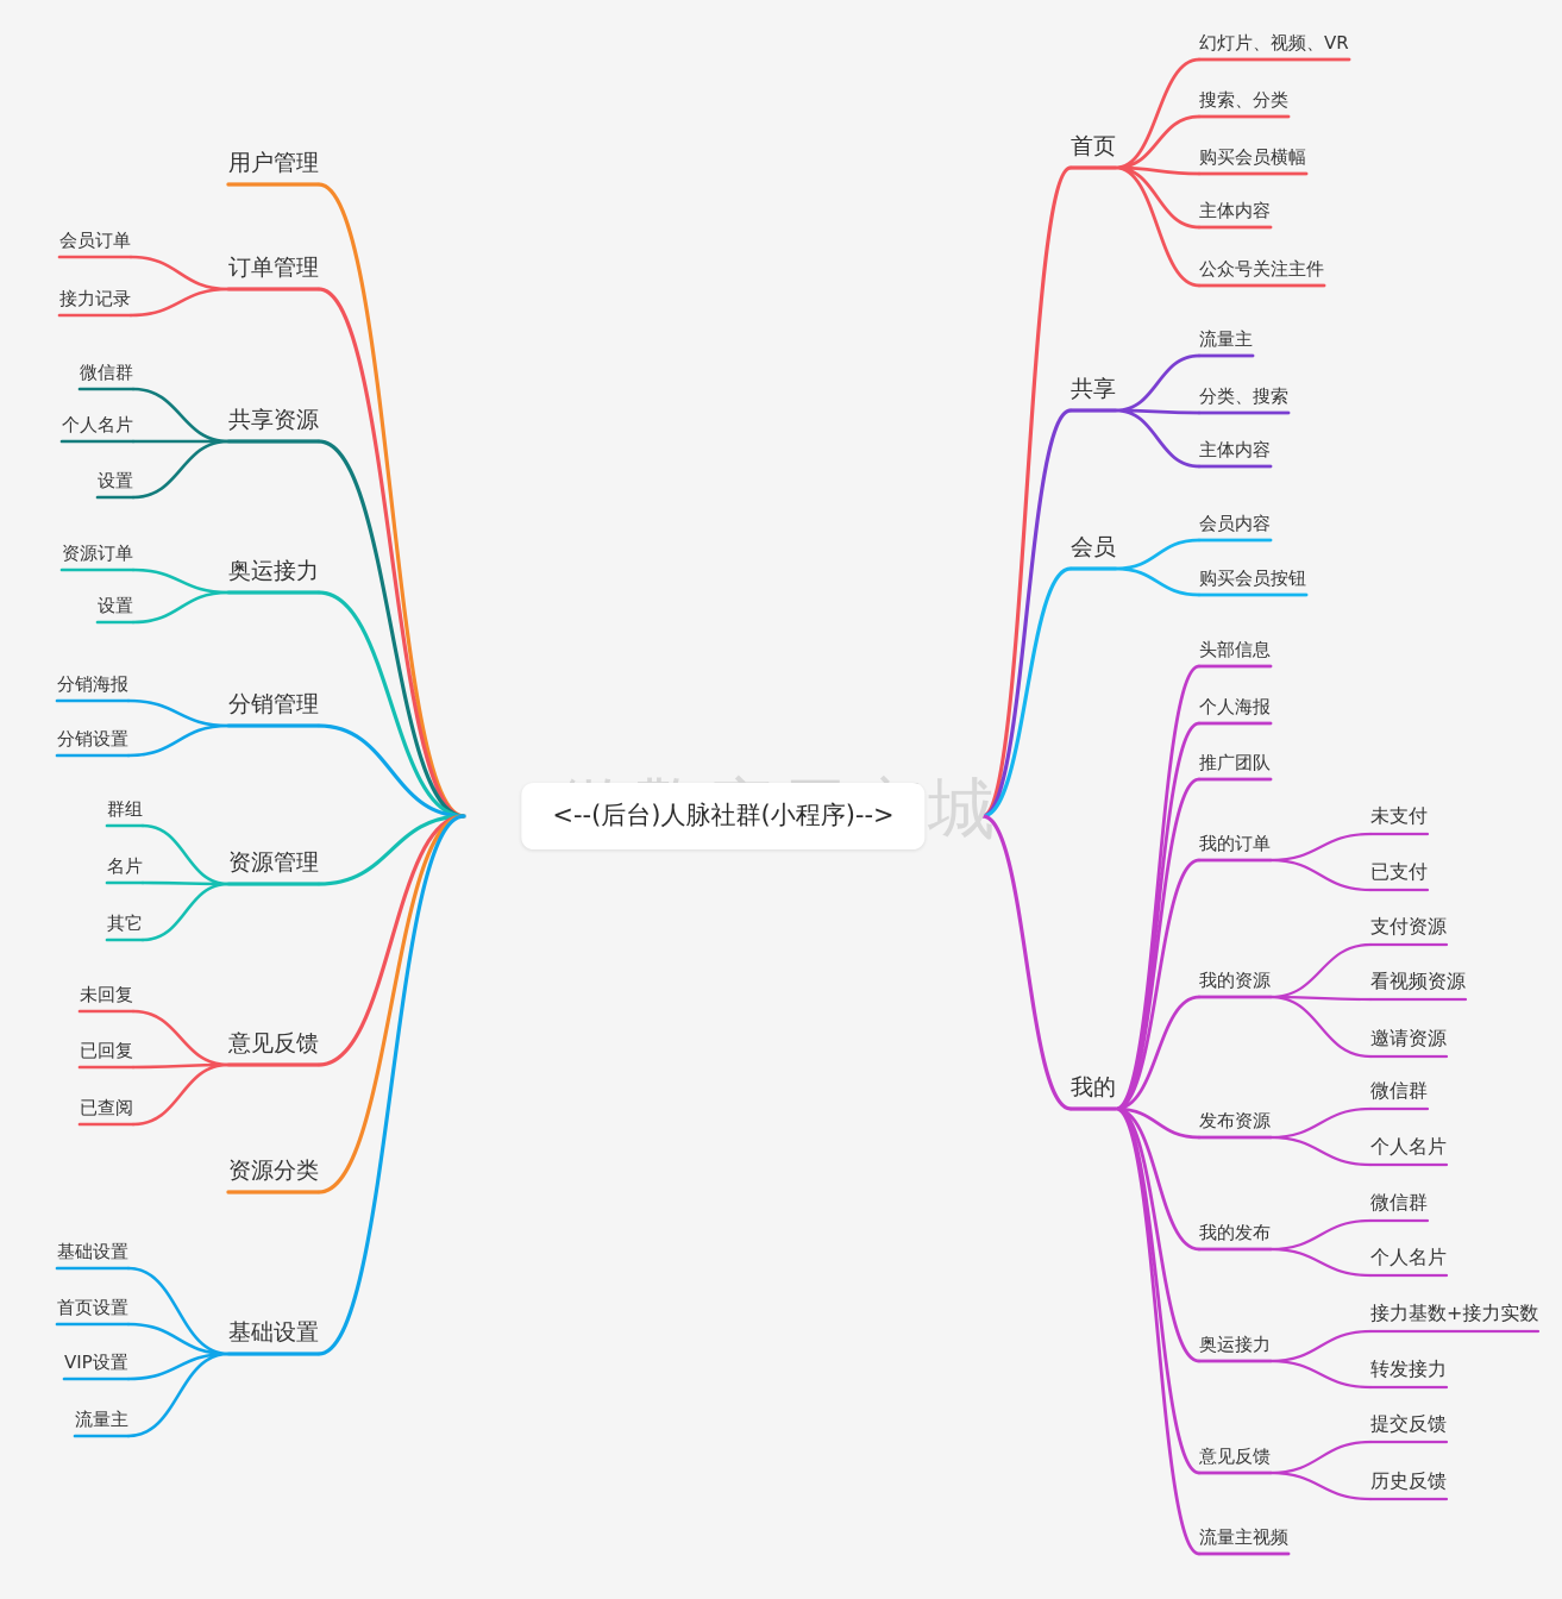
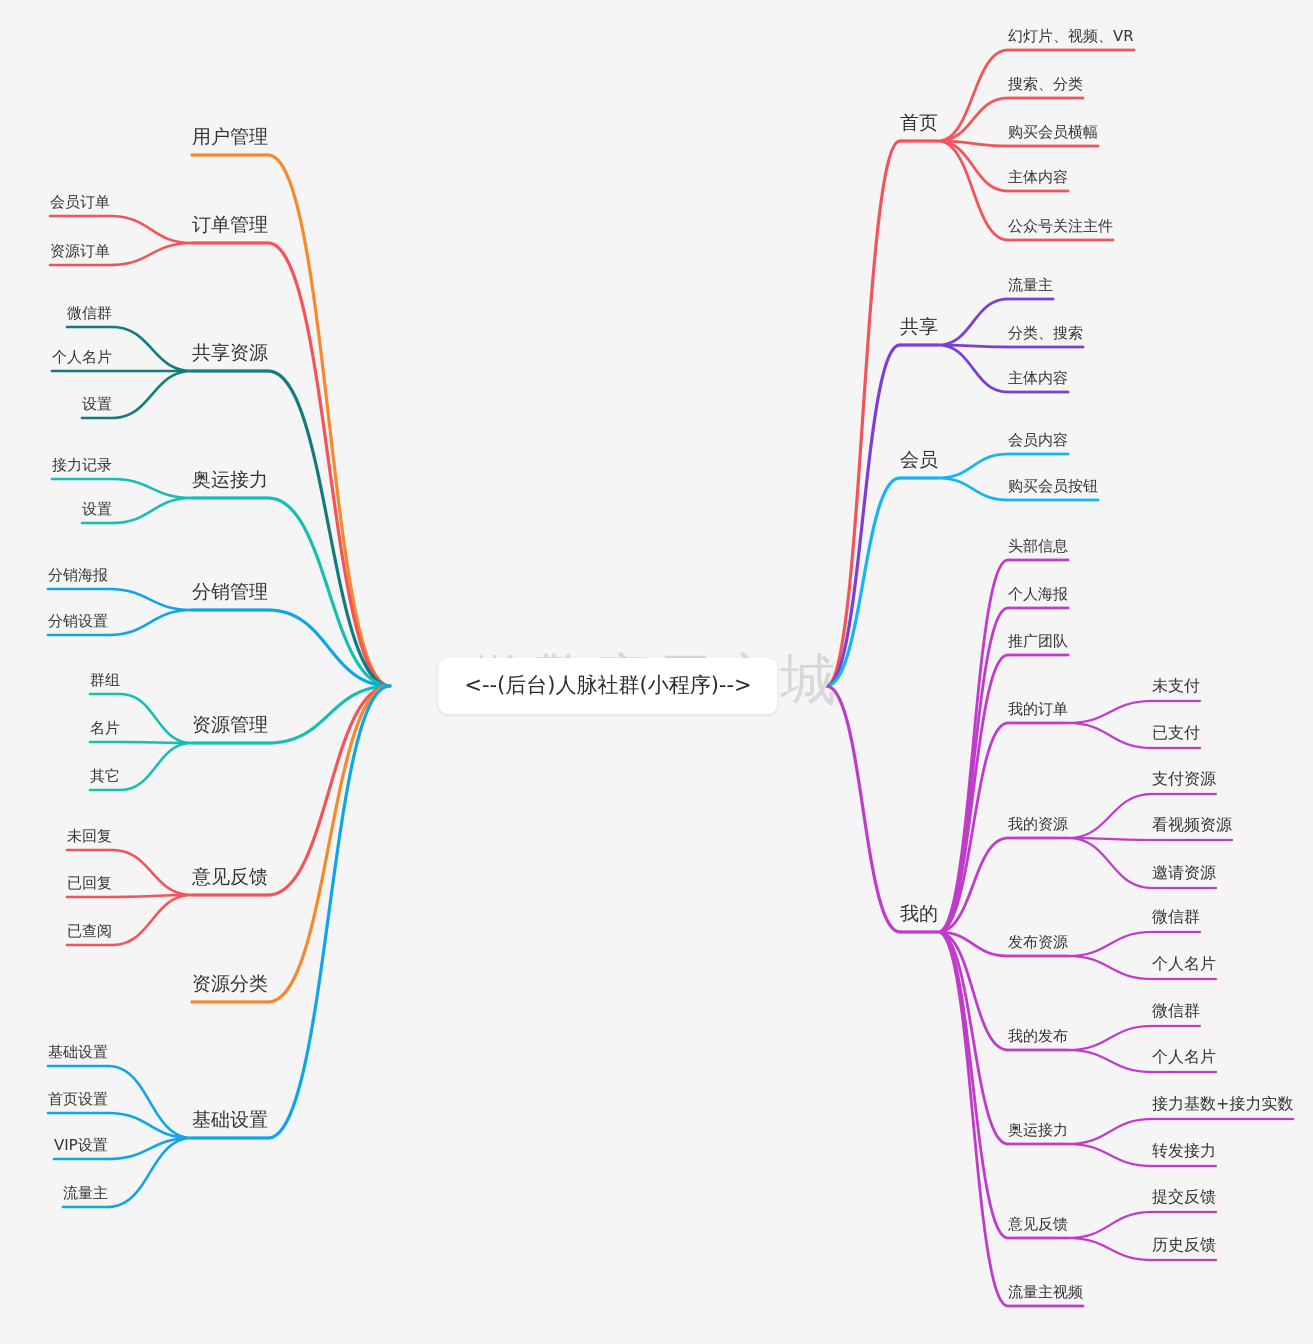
  用户管理
  订单管理
  会员订单
- 接力记录
+ 资源订单
  共享资源
  微信群
  个人名片
  设置
  奥运接力
- 资源订单
+ 接力记录
  设置
  分销管理
  分销海报
  分销设置
  资源管理
  群组
  名片
  其它
  意见反馈
  未回复
  已回复
  已查阅
  资源分类
  基础设置
  基础设置
  首页设置
  VIP设置
  流量主
  首页
  幻灯片、视频、VR
  搜索、分类
  购买会员横幅
  主体内容
  公众号关注主件
  共享
  流量主
  分类、搜索
  主体内容
  会员
  会员内容
  购买会员按钮
  我的
  头部信息
  个人海报
  推广团队
  我的订单
  未支付
  已支付
  我的资源
  支付资源
  看视频资源
  邀请资源
  发布资源
  微信群
  个人名片
  我的发布
  微信群
  个人名片
  奥运接力
  接力基数+接力实数
  转发接力
  意见反馈
  提交反馈
  历史反馈
  流量主视频
  <--(后台)人脉社群(小程序)-->
